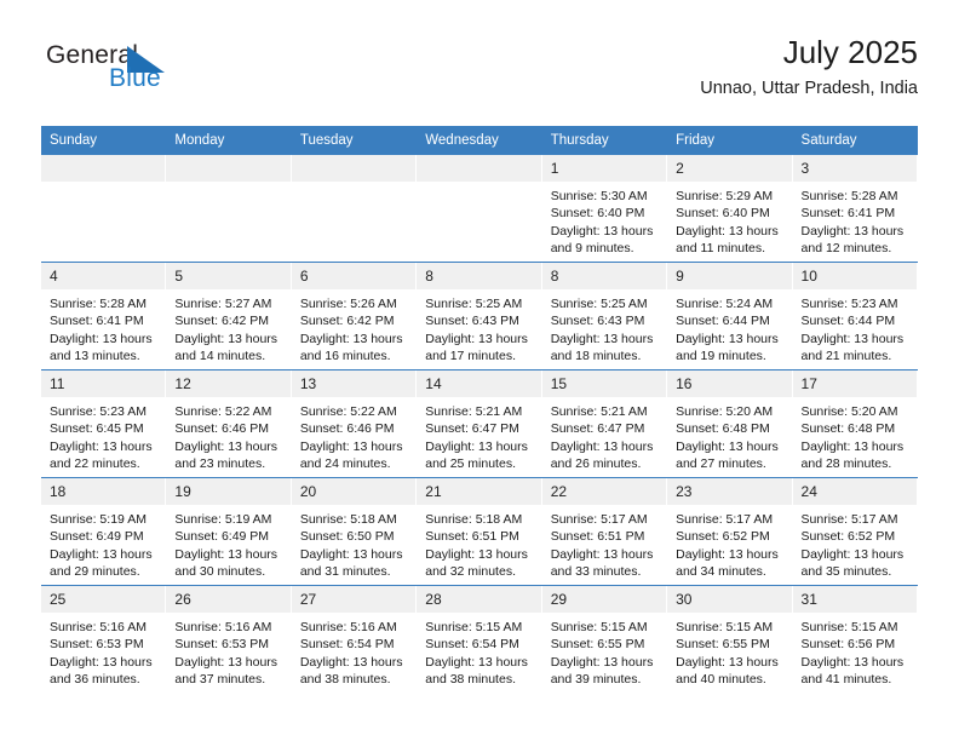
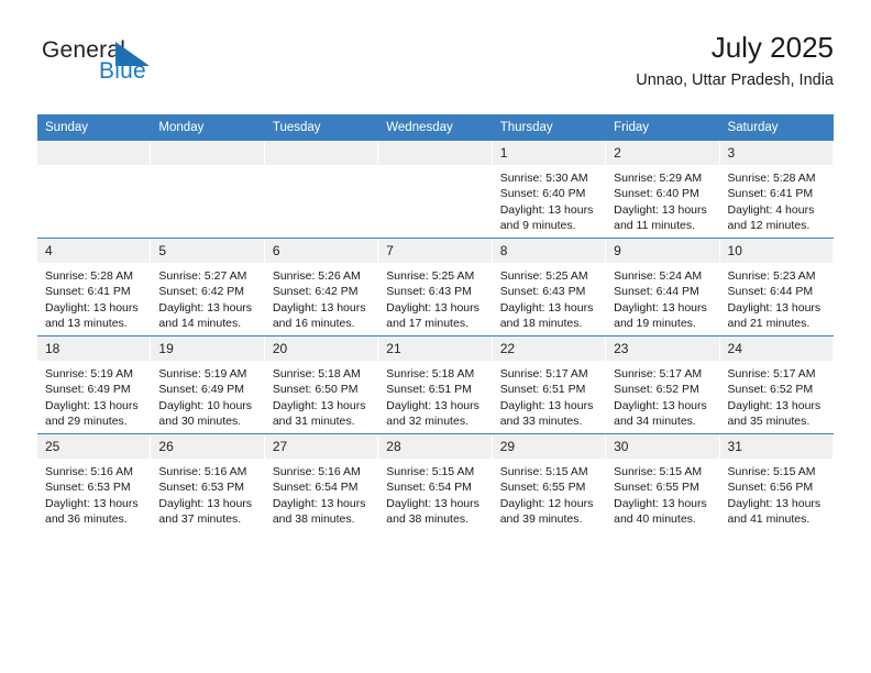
  Genera
  Blue
  July 2025
  Unnao, Uttar Pradesh, India
  Sunday	Monday	Tuesday	Wednesday	Thursday	Friday	Saturday
- 				1Sunrise: 5:30 AMSunset: 6:40 PMDaylight: 13 hours and 9 minutes.	2Sunrise: 5:29 AMSunset: 6:40 PMDaylight: 13 hours and 11 minutes.	3Sunrise: 5:28 AMSunset: 6:41 PMDaylight: 13 hours and 12 minutes.
+ 				1Sunrise: 5:30 AMSunset: 6:40 PMDaylight: 13 hours and 9 minutes.	2Sunrise: 5:29 AMSunset: 6:40 PMDaylight: 13 hours and 11 minutes.	3Sunrise: 5:28 AMSunset: 6:41 PMDaylight: 4 hours and 12 minutes.
- 4Sunrise: 5:28 AMSunset: 6:41 PMDaylight: 13 hours and 13 minutes.	5Sunrise: 5:27 AMSunset: 6:42 PMDaylight: 13 hours and 14 minutes.	6Sunrise: 5:26 AMSunset: 6:42 PMDaylight: 13 hours and 16 minutes.	8Sunrise: 5:25 AMSunset: 6:43 PMDaylight: 13 hours and 17 minutes.	8Sunrise: 5:25 AMSunset: 6:43 PMDaylight: 13 hours and 18 minutes.	9Sunrise: 5:24 AMSunset: 6:44 PMDaylight: 13 hours and 19 minutes.	10Sunrise: 5:23 AMSunset: 6:44 PMDaylight: 13 hours and 21 minutes.
+ 4Sunrise: 5:28 AMSunset: 6:41 PMDaylight: 13 hours and 13 minutes.	5Sunrise: 5:27 AMSunset: 6:42 PMDaylight: 13 hours and 14 minutes.	6Sunrise: 5:26 AMSunset: 6:42 PMDaylight: 13 hours and 16 minutes.	7Sunrise: 5:25 AMSunset: 6:43 PMDaylight: 13 hours and 17 minutes.	8Sunrise: 5:25 AMSunset: 6:43 PMDaylight: 13 hours and 18 minutes.	9Sunrise: 5:24 AMSunset: 6:44 PMDaylight: 13 hours and 19 minutes.	10Sunrise: 5:23 AMSunset: 6:44 PMDaylight: 13 hours and 21 minutes.
- 11Sunrise: 5:23 AMSunset: 6:45 PMDaylight: 13 hours and 22 minutes.	12Sunrise: 5:22 AMSunset: 6:46 PMDaylight: 13 hours and 23 minutes.	13Sunrise: 5:22 AMSunset: 6:46 PMDaylight: 13 hours and 24 minutes.	14Sunrise: 5:21 AMSunset: 6:47 PMDaylight: 13 hours and 25 minutes.	15Sunrise: 5:21 AMSunset: 6:47 PMDaylight: 13 hours and 26 minutes.	16Sunrise: 5:20 AMSunset: 6:48 PMDaylight: 13 hours and 27 minutes.	17Sunrise: 5:20 AMSunset: 6:48 PMDaylight: 13 hours and 28 minutes.
- 18Sunrise: 5:19 AMSunset: 6:49 PMDaylight: 13 hours and 29 minutes.	19Sunrise: 5:19 AMSunset: 6:49 PMDaylight: 13 hours and 30 minutes.	20Sunrise: 5:18 AMSunset: 6:50 PMDaylight: 13 hours and 31 minutes.	21Sunrise: 5:18 AMSunset: 6:51 PMDaylight: 13 hours and 32 minutes.	22Sunrise: 5:17 AMSunset: 6:51 PMDaylight: 13 hours and 33 minutes.	23Sunrise: 5:17 AMSunset: 6:52 PMDaylight: 13 hours and 34 minutes.	24Sunrise: 5:17 AMSunset: 6:52 PMDaylight: 13 hours and 35 minutes.
+ 18Sunrise: 5:19 AMSunset: 6:49 PMDaylight: 13 hours and 29 minutes.	19Sunrise: 5:19 AMSunset: 6:49 PMDaylight: 10 hours and 30 minutes.	20Sunrise: 5:18 AMSunset: 6:50 PMDaylight: 13 hours and 31 minutes.	21Sunrise: 5:18 AMSunset: 6:51 PMDaylight: 13 hours and 32 minutes.	22Sunrise: 5:17 AMSunset: 6:51 PMDaylight: 13 hours and 33 minutes.	23Sunrise: 5:17 AMSunset: 6:52 PMDaylight: 13 hours and 34 minutes.	24Sunrise: 5:17 AMSunset: 6:52 PMDaylight: 13 hours and 35 minutes.
- 25Sunrise: 5:16 AMSunset: 6:53 PMDaylight: 13 hours and 36 minutes.	26Sunrise: 5:16 AMSunset: 6:53 PMDaylight: 13 hours and 37 minutes.	27Sunrise: 5:16 AMSunset: 6:54 PMDaylight: 13 hours and 38 minutes.	28Sunrise: 5:15 AMSunset: 6:54 PMDaylight: 13 hours and 38 minutes.	29Sunrise: 5:15 AMSunset: 6:55 PMDaylight: 13 hours and 39 minutes.	30Sunrise: 5:15 AMSunset: 6:55 PMDaylight: 13 hours and 40 minutes.	31Sunrise: 5:15 AMSunset: 6:56 PMDaylight: 13 hours and 41 minutes.
+ 25Sunrise: 5:16 AMSunset: 6:53 PMDaylight: 13 hours and 36 minutes.	26Sunrise: 5:16 AMSunset: 6:53 PMDaylight: 13 hours and 37 minutes.	27Sunrise: 5:16 AMSunset: 6:54 PMDaylight: 13 hours and 38 minutes.	28Sunrise: 5:15 AMSunset: 6:54 PMDaylight: 13 hours and 38 minutes.	29Sunrise: 5:15 AMSunset: 6:55 PMDaylight: 12 hours and 39 minutes.	30Sunrise: 5:15 AMSunset: 6:55 PMDaylight: 13 hours and 40 minutes.	31Sunrise: 5:15 AMSunset: 6:56 PMDaylight: 13 hours and 41 minutes.
